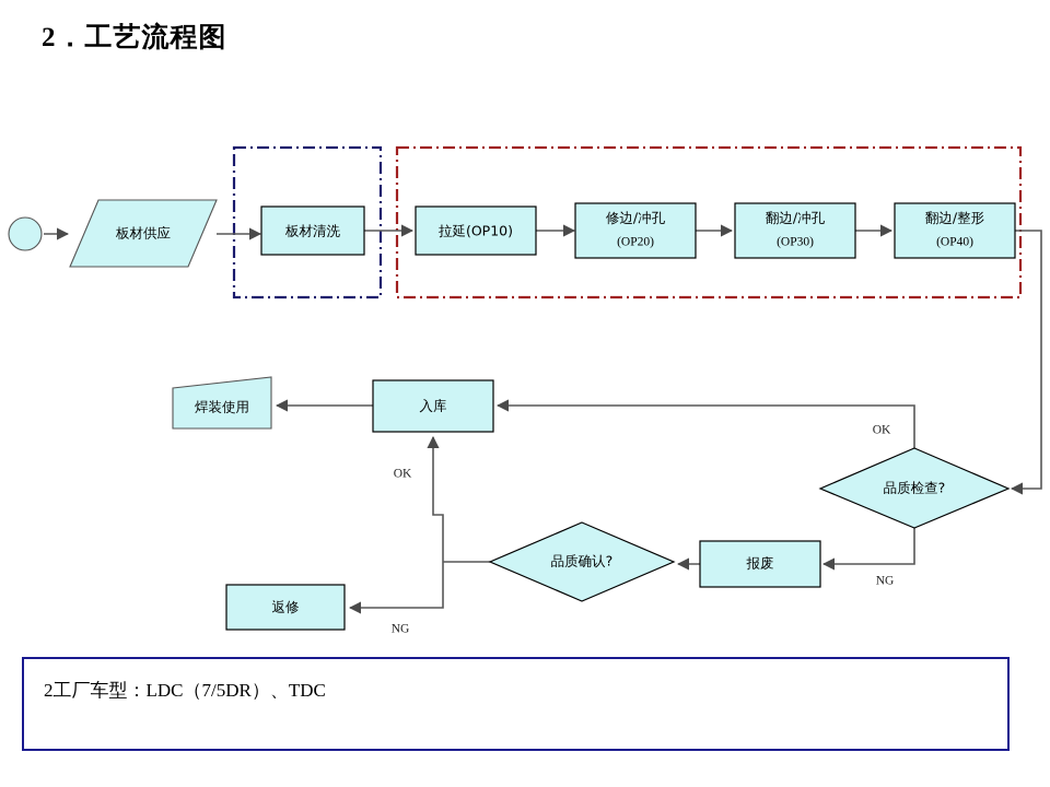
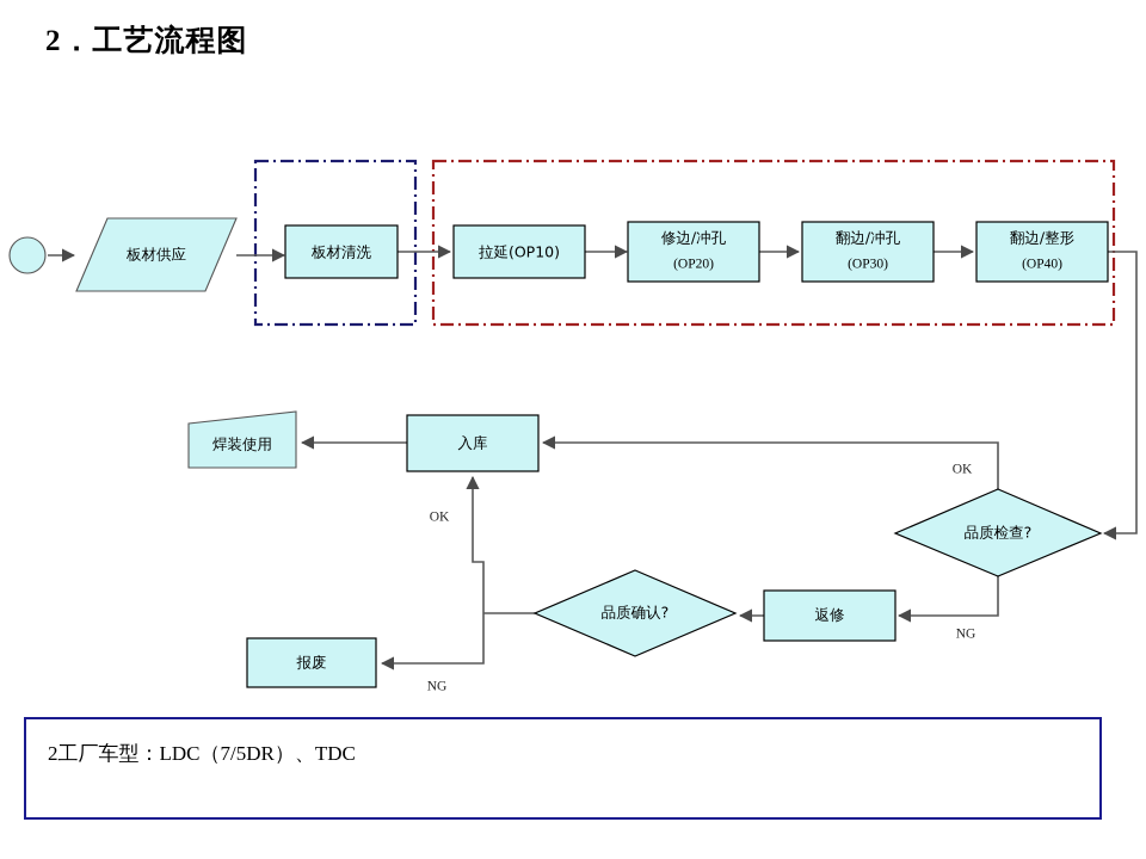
  2．工艺流程图
  板材供应
  板材清洗
  拉延(OP10)
  修边/冲孔
  (OP20)
  翻边/冲孔
  (OP30)
  翻边/整形
  (OP40)
  品质检查?
- 报废
+ 返修
  品质确认?
- 返修
+ 报废
  入库
  焊装使用
  OK
  NG
  OK
  NG
  2工厂车型：LDC（7/5DR）、TDC
